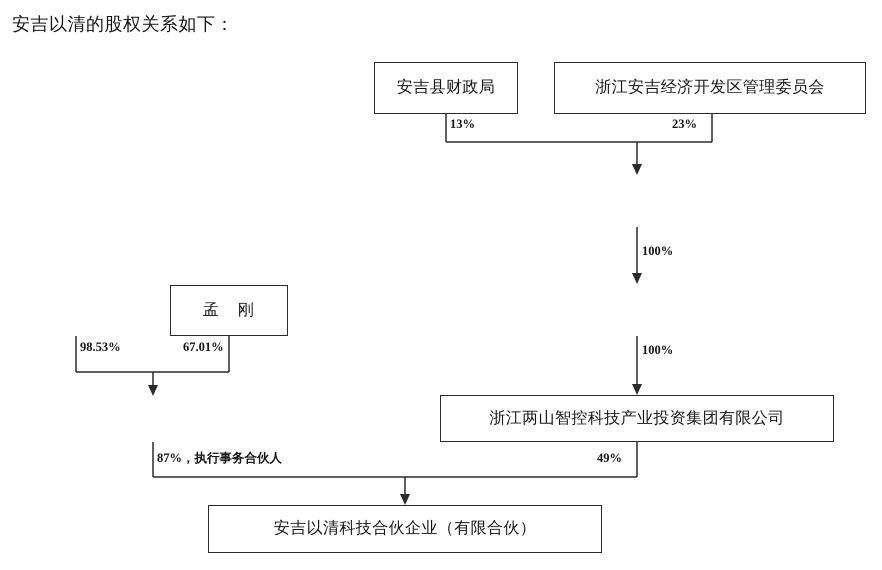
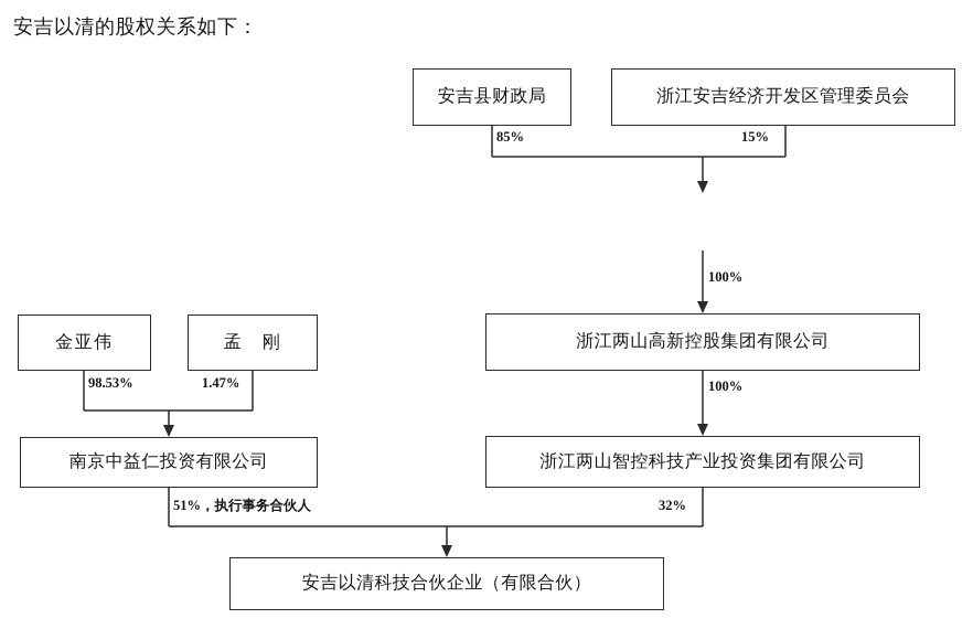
  安吉以清的股权关系如下：
  安吉县财政局
  浙江安吉经济开发区管理委员会
- 13%
+ 85%
- 23%
+ 15%
  100%
+ 浙江两山高新控股集团有限公司
  100%
  浙江两山智控科技产业投资集团有限公司
+ 金亚伟
  孟 刚
  98.53%
- 67.01%
+ 1.47%
+ 南京中益仁投资有限公司
- 87%，执行事务合伙人
+ 51%，执行事务合伙人
- 49%
+ 32%
  安吉以清科技合伙企业（有限合伙）
